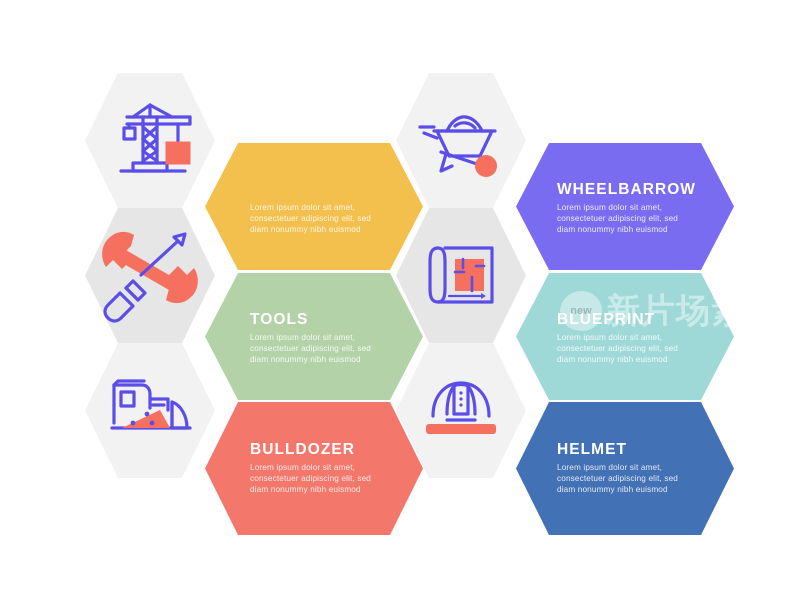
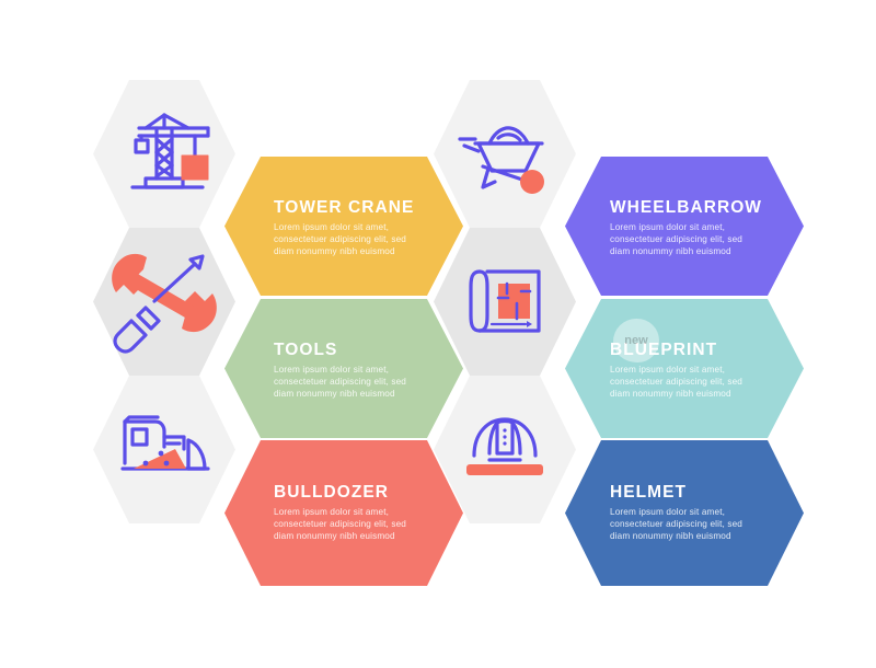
+ TOWER CRANE
  Lorem ipsum dolor sit amet, consectetuer adipiscing elit, sed diam nonummy nibh euismod
  TOOLS
  Lorem ipsum dolor sit amet, consectetuer adipiscing elit, sed diam nonummy nibh euismod
  BULLDOZER
  Lorem ipsum dolor sit amet, consectetuer adipiscing elit, sed diam nonummy nibh euismod
  WHEELBARROW
  Lorem ipsum dolor sit amet, consectetuer adipiscing elit, sed diam nonummy nibh euismod
  BLUEPRINT
  Lorem ipsum dolor sit amet, consectetuer adipiscing elit, sed diam nonummy nibh euismod
  HELMET
  Lorem ipsum dolor sit amet, consectetuer adipiscing elit, sed diam nonummy nibh euismod
  new
- 新片场素材
